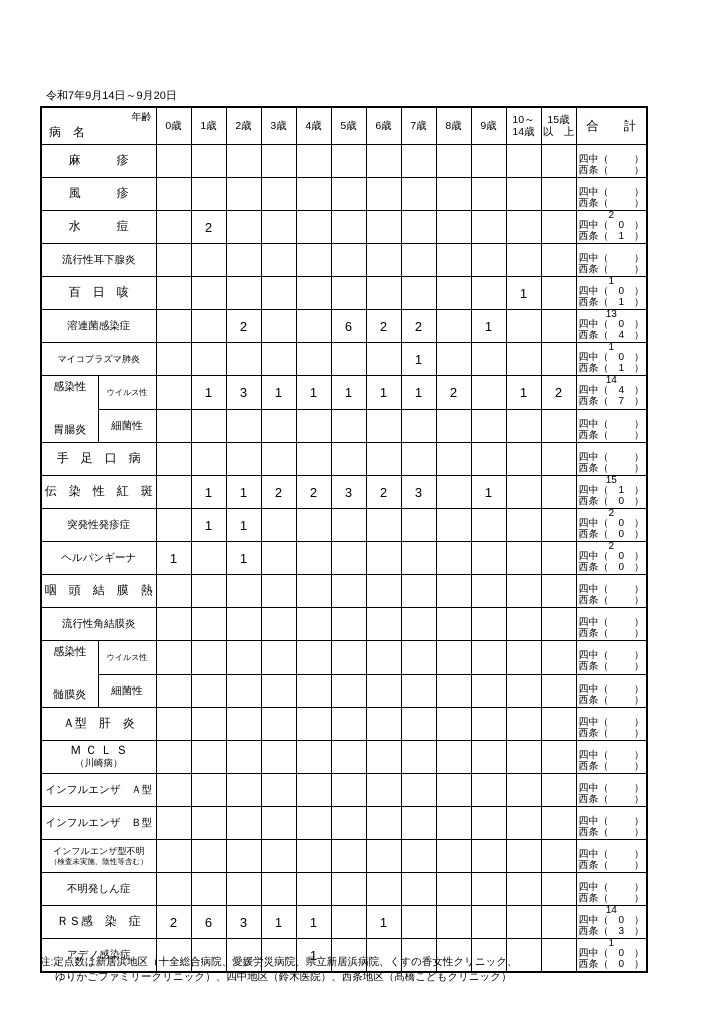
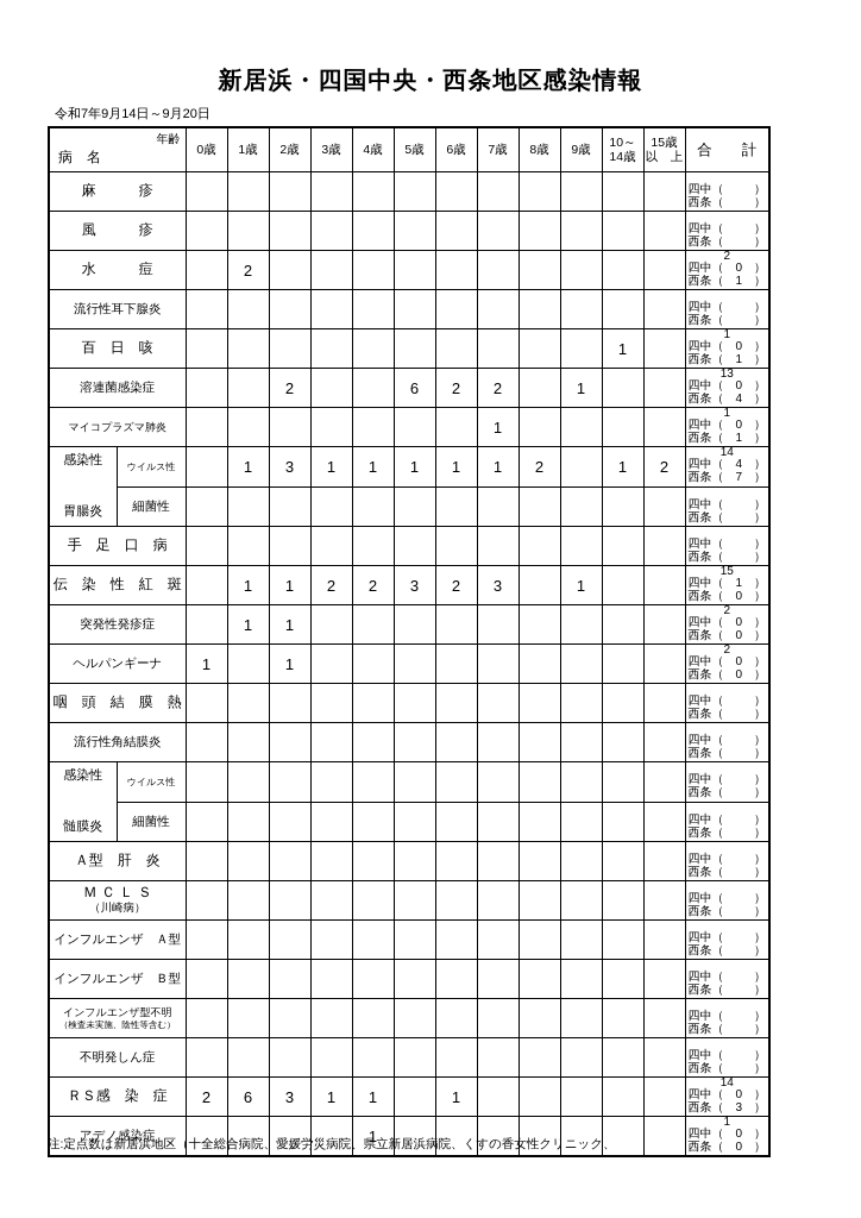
+ 新居浜・四国中央・西条地区感染情報
  令和7年9月14日～9月20日
  年齢病 名	0歳	1歳	2歳	3歳	4歳	5歳	6歳	7歳	8歳	9歳	10～ 14歳	15歳 以 上	合 計
  麻 疹													四中（ ）西条（ ）
  風 疹													四中（ ）西条（ ）
  水 痘		2											2四中（ 0 ）西条（ 1 ）
  流行性耳下腺炎													四中（ ）西条（ ）
  百 日 咳											1		1四中（ 0 ）西条（ 1 ）
  溶連菌感染症			2			6	2	2		1			13四中（ 0 ）西条（ 4 ）
  マイコプラズマ肺炎								1					1四中（ 0 ）西条（ 1 ）
  感染性胃腸炎	ウイルス性		1	3	1	1	1	1	1	2		1	2	14四中（ 4 ）西条（ 7 ）
  細菌性													四中（ ）西条（ ）
  手 足 口 病													四中（ ）西条（ ）
  伝 染 性 紅 斑		1	1	2	2	3	2	3		1			15四中（ 1 ）西条（ 0 ）
  突発性発疹症		1	1										2四中（ 0 ）西条（ 0 ）
  ヘルパンギーナ	1		1										2四中（ 0 ）西条（ 0 ）
  咽 頭 結 膜 熱													四中（ ）西条（ ）
  流行性角結膜炎													四中（ ）西条（ ）
  感染性髄膜炎	ウイルス性													四中（ ）西条（ ）
  細菌性													四中（ ）西条（ ）
  Ａ型 肝 炎													四中（ ）西条（ ）
  Ｍ Ｃ Ｌ Ｓ（川崎病）													四中（ ）西条（ ）
  インフルエンザ Ａ型													四中（ ）西条（ ）
  インフルエンザ Ｂ型													四中（ ）西条（ ）
  インフルエンザ型不明（検査未実施、陰性等含む）													四中（ ）西条（ ）
  不明発しん症													四中（ ）西条（ ）
  ＲＳ感 染 症	2	6	3	1	1		1						14四中（ 0 ）西条（ 3 ）
  アデノ感染症					1								1四中（ 0 ）西条（ 0 ）
  注:定点数は新居浜地区（十全総合病院、愛媛労災病院、県立新居浜病院、くすの香女性クリニック、
- ゆりかごファミリークリニック）、四中地区（鈴木医院）、西条地区（髙橋こどもクリニック）
